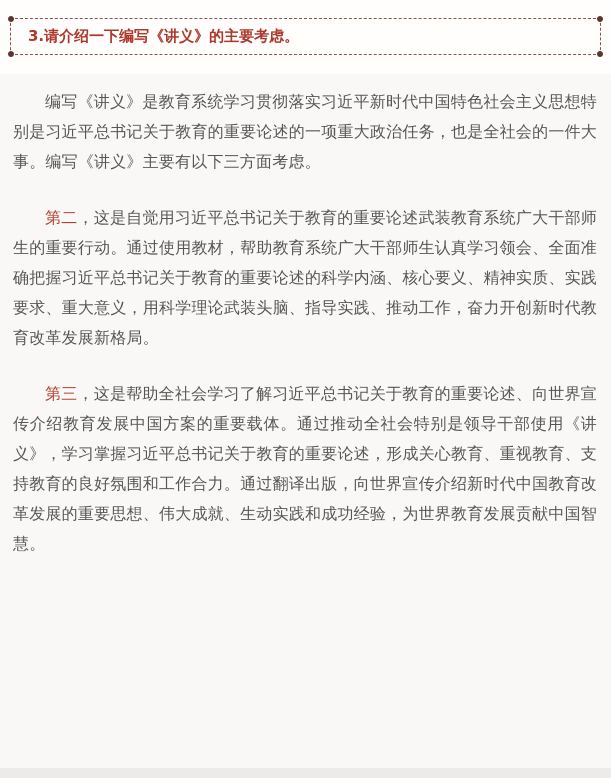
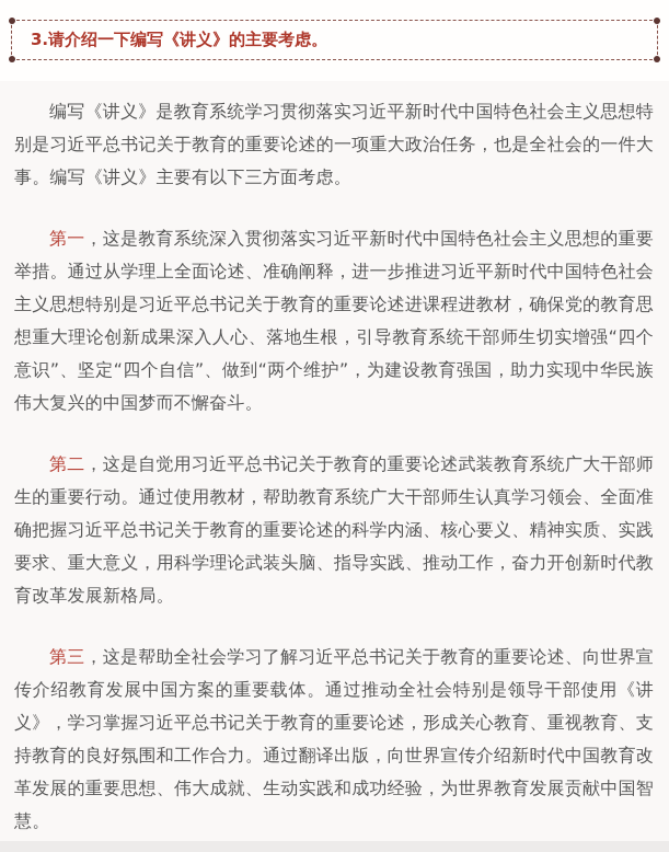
  3.请介绍一下编写《讲义》的主要考虑。
  编写《讲义》是教育系统学习贯彻落实习近平新时代中国特色社会主义思想特别是习近平总书记关于教育的重要论述的一项重大政治任务，也是全社会的一件大事。编写《讲义》主要有以下三方面考虑。
+ 第一，这是教育系统深入贯彻落实习近平新时代中国特色社会主义思想的重要举措。通过从学理上全面论述、准确阐释，进一步推进习近平新时代中国特色社会主义思想特别是习近平总书记关于教育的重要论述进课程进教材，确保党的教育思想重大理论创新成果深入人心、落地生根，引导教育系统干部师生切实增强“四个意识”、坚定“四个自信”、做到“两个维护”，为建设教育强国，助力实现中华民族伟大复兴的中国梦而不懈奋斗。
  第二，这是自觉用习近平总书记关于教育的重要论述武装教育系统广大干部师生的重要行动。通过使用教材，帮助教育系统广大干部师生认真学习领会、全面准确把握习近平总书记关于教育的重要论述的科学内涵、核心要义、精神实质、实践要求、重大意义，用科学理论武装头脑、指导实践、推动工作，奋力开创新时代教育改革发展新格局。
  第三，这是帮助全社会学习了解习近平总书记关于教育的重要论述、向世界宣传介绍教育发展中国方案的重要载体。通过推动全社会特别是领导干部使用《讲义》，学习掌握习近平总书记关于教育的重要论述，形成关心教育、重视教育、支持教育的良好氛围和工作合力。通过翻译出版，向世界宣传介绍新时代中国教育改革发展的重要思想、伟大成就、生动实践和成功经验，为世界教育发展贡献中国智慧。
